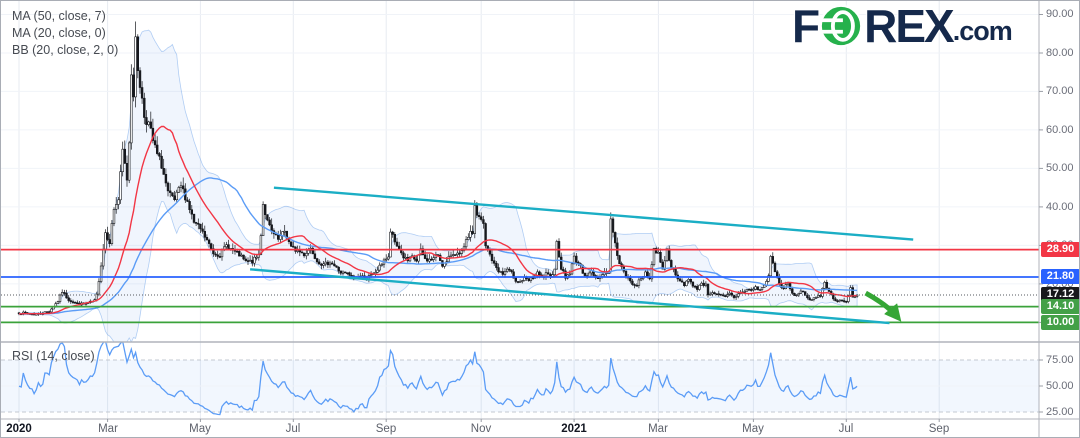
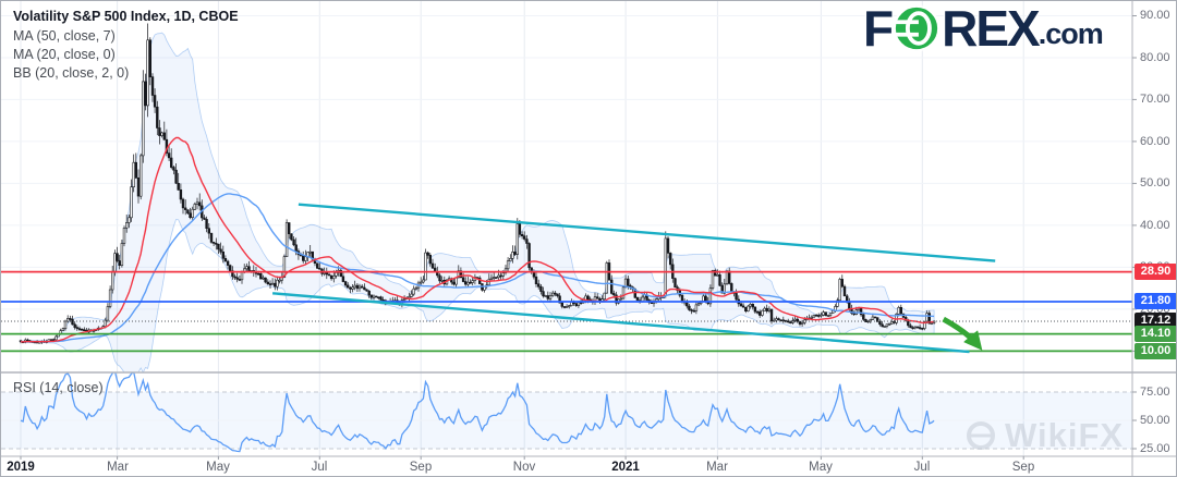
+ WikiFX
+ Volatility S&P 500 Index, 1D, CBOE
  MA (50, close, 7)
  MA (20, close, 0)
  BB (20, close, 2, 0)
  RSI (14, close)
  F
  REX
  .com
  90.00
  80.00
  70.00
  60.00
  50.00
  40.00
  20.00
  75.00
  50.00
  25.00
  28.90
  21.80
  17.12
  14.10
  10.00
- 2020
+ 2019
  Mar
  May
  Jul
  Sep
  Nov
  2021
  Mar
  May
  Jul
  Sep
